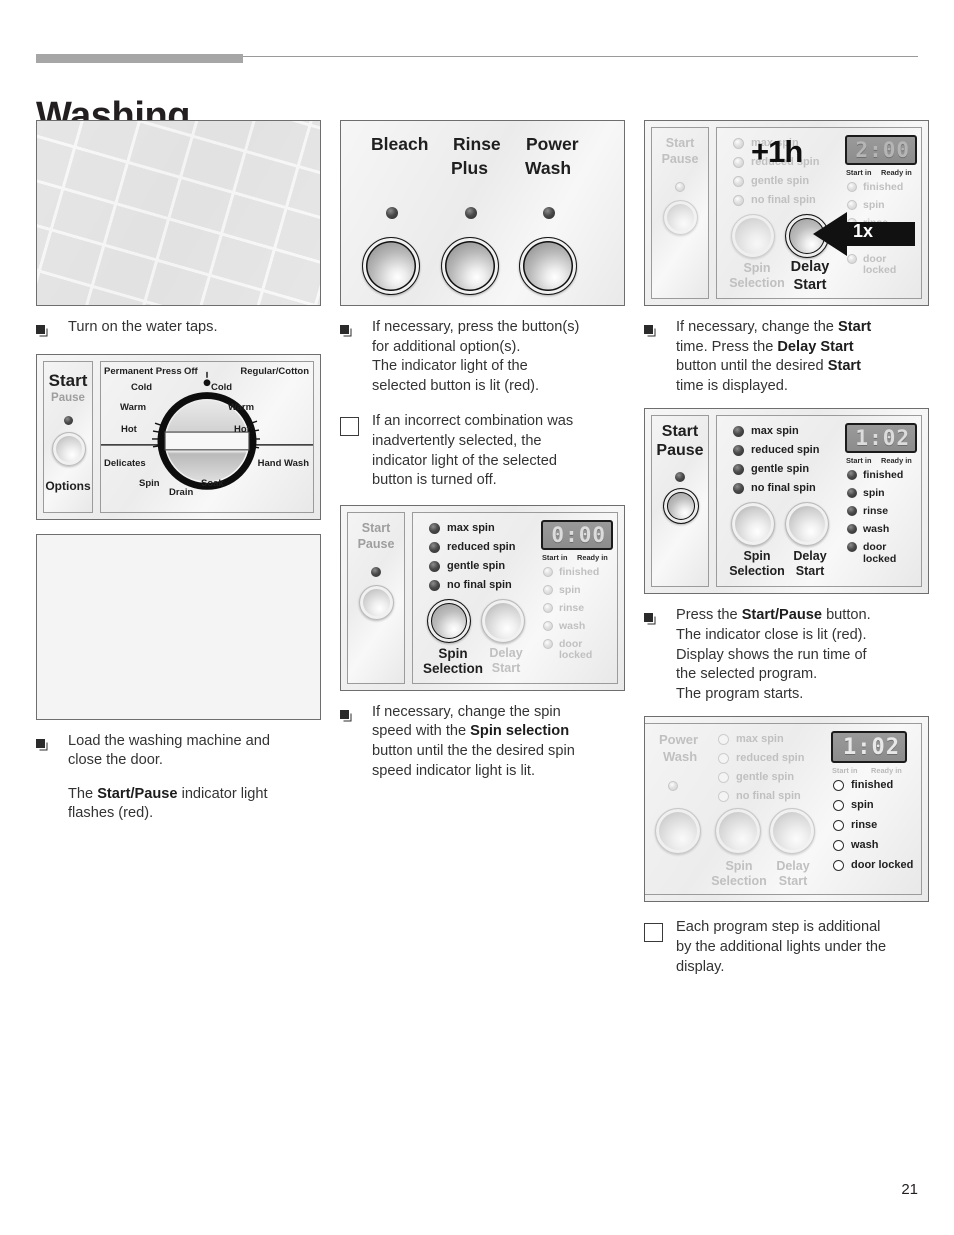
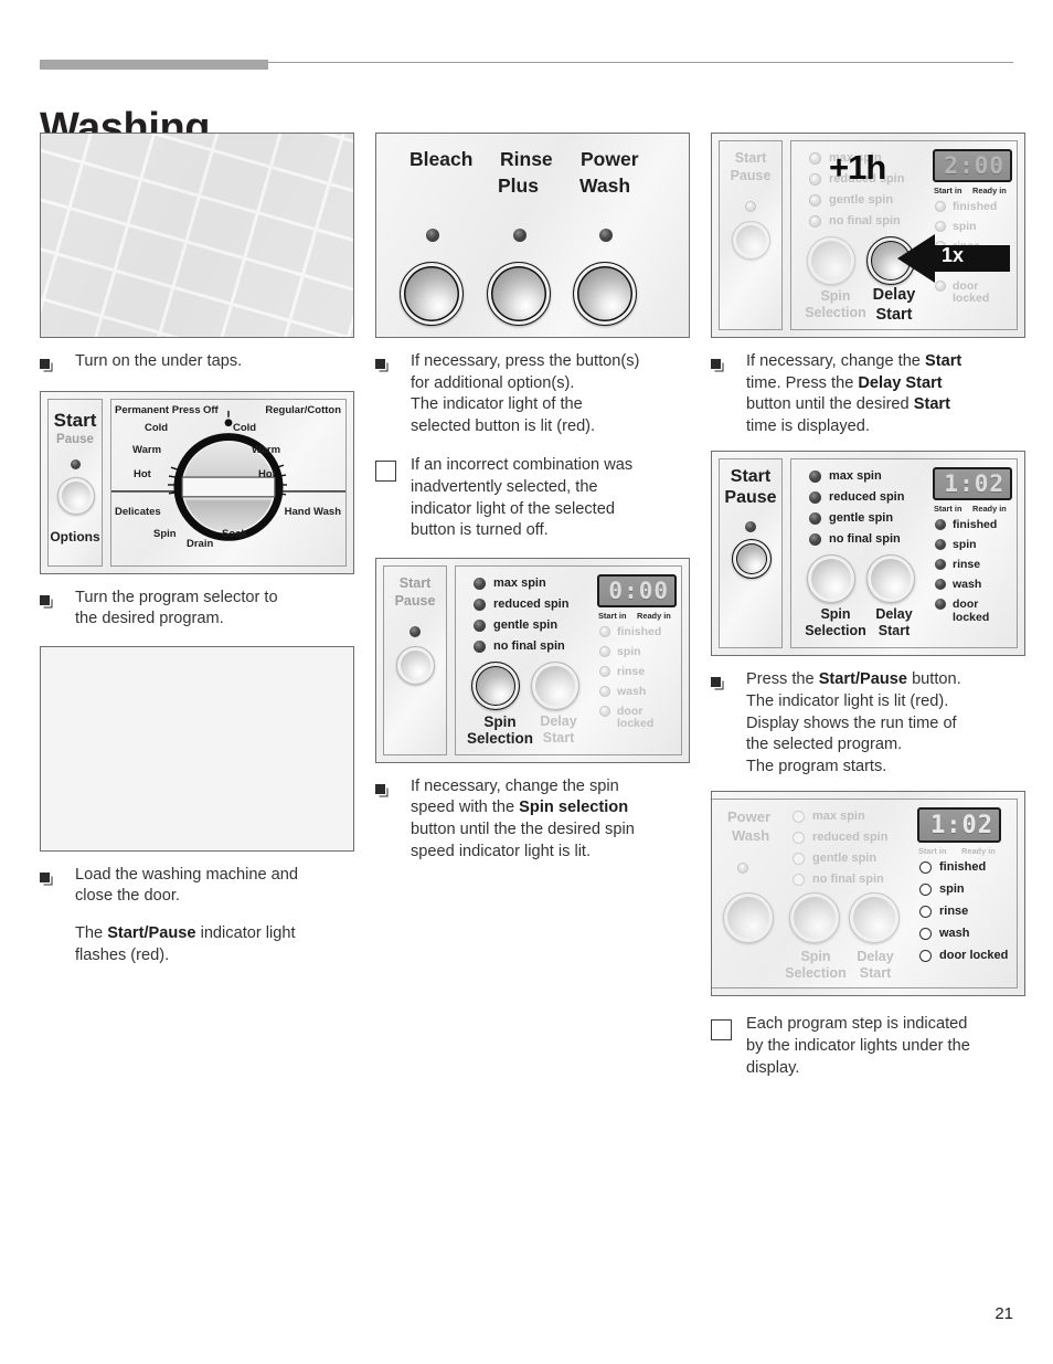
  Washing
- Turn on the water taps.
+ Turn on the under taps.
  Start
  Pause
  Options
  Permanent Press
  Off
  Regular/Cotton
  Cold
  Warm
  Hot
  Cold
  Warm
  Hot
  Delicates
  Spin
  Drain
  Soak
  Hand Wash
+ Turn the program selector to
+ the desired program.
  Load the washing machine and
  close the door.
  The Start/Pause indicator light
  flashes (red).
  Bleach
  Rinse
  Plus
  Power
  Wash
  If necessary, press the button(s)
  for additional option(s).
  The indicator light of the
  selected button is lit (red).
  If an incorrect combination was
  inadvertently selected, the
  indicator light of the selected
  button is turned off.
  Start
  Pause
  max spin
  reduced spin
  gentle spin
  no final spin
  Spin
  Selection
  Delay
  Start
  0:00
  Start in
  Ready in
  finished
  spin
  rinse
  wash
  door locked
  If necessary, change the spin
  speed with the Spin selection
  button until the the desired spin
  speed indicator light is lit.
  Start
  Pause
  max spin
  reduced spin
  gentle spin
  no final spin
  Spin
  Selection
  Delay
  Start
  2:00
  Start in
  Ready in
  finished
  spin
  door locked
  +1h
  1x
  If necessary, change the Start
  time. Press the Delay Start
  button until the desired Start
  time is displayed.
  Start
  Pause
  max spin
  reduced spin
  gentle spin
  no final spin
  Spin
  Selection
  Delay
  Start
  1:02
  Start in
  Ready in
  finished
  spin
  rinse
  wash
  door locked
  Press the Start/Pause button.
- The indicator close is lit (red).
+ The indicator light is lit (red).
  Display shows the run time of
  the selected program.
  The program starts.
  Power
  Wash
  max spin
  reduced spin
  gentle spin
  no final spin
  Spin
  Selection
  Delay
  Start
  1:02
  Start in
  Ready in
  finished
  spin
  rinse
  wash
  door locked
- Each program step is additional
+ Each program step is indicated
- by the additional lights under the
+ by the indicator lights under the
  display.
  21
